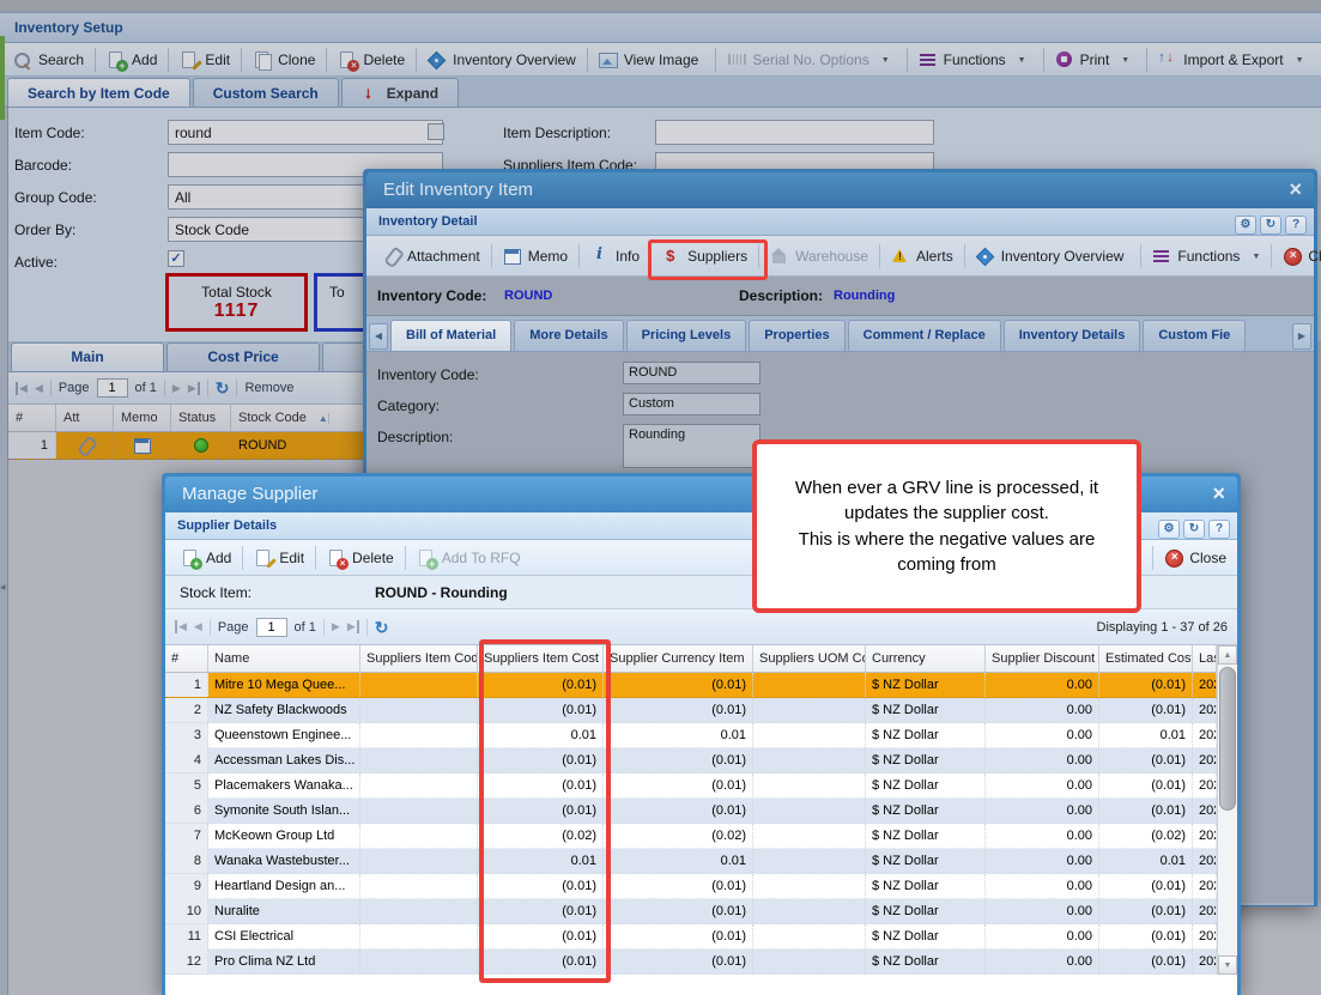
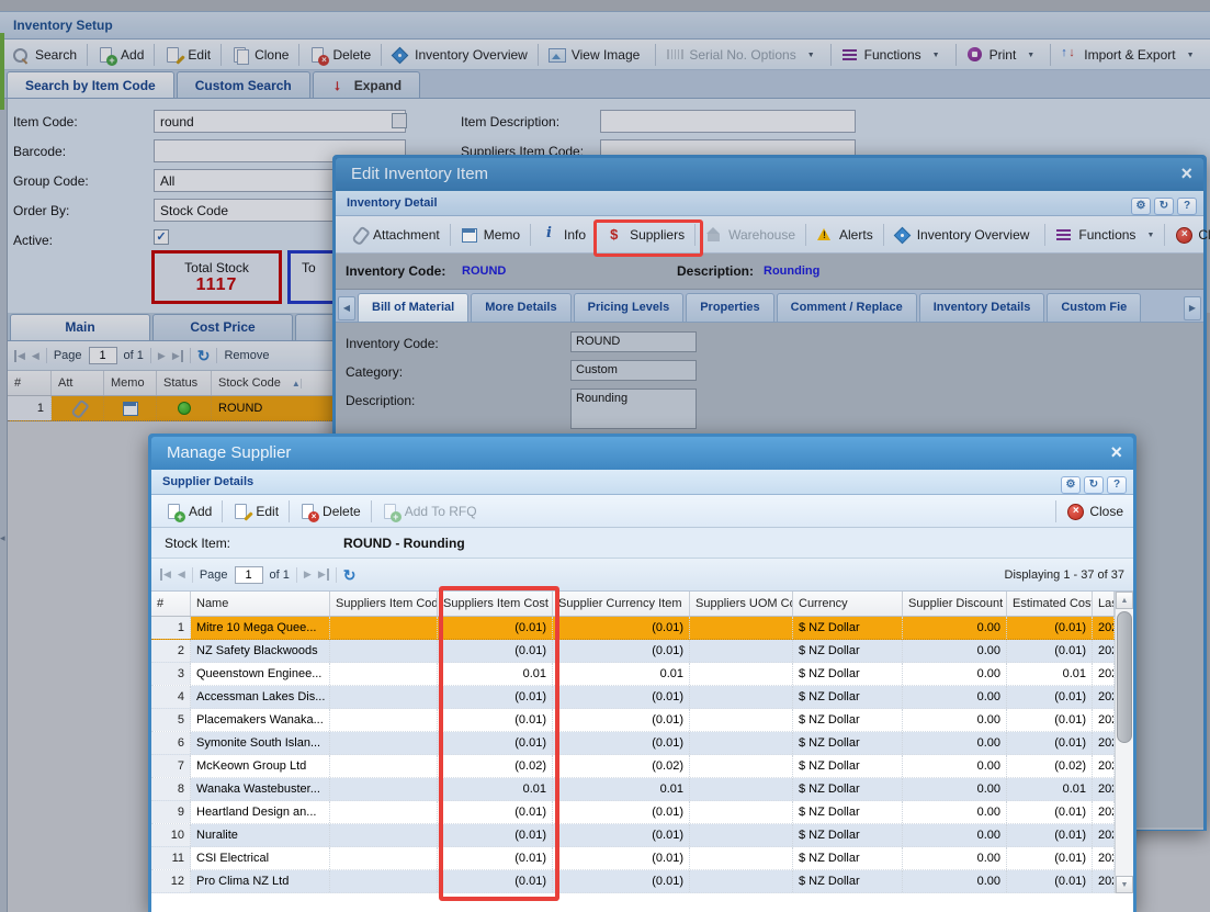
  Inventory Setup
  Search
  Add
  Edit
  Clone
  Delete
  Inventory Overview
  View Image
  Serial No. Options
  Functions
  Print
  Import & Export
  Search by Item Code
  Custom Search
  Expand
  Item Code:
  round
  Barcode:
  Group Code:
  All
  Order By:
  Stock Code
  Active:
  ✓
  Item Description:
  Suppliers Item Code:
  Total Stock
  1117
  To
  Main
  Cost Price
  ◀
  ◀
  Page
  1
  of 1
  ▶
  ▶
  ↻
  Remove
  #
  Att
  Memo
  Status
  Stock Code ▲
  1
  ROUND
  Edit Inventory Item
  ×
  Inventory Detail
  ⚙ ↻ ?
  Attachment
  Memo
  Info
  Suppliers
  Warehouse
  Alerts
  Inventory Overview
  Functions
  Inventory Code:
  ROUND
  Description:
  Rounding
  ◀
  Bill of Material
  More Details
  Pricing Levels
  Properties
  Comment / Replace
  Inventory Details
  Custom Fie
  ▶
  Inventory Code:
  ROUND
  Category:
  Custom
  Description:
  Rounding
  Manage Supplier
  ×
  Supplier Details
  ⚙ ↻ ?
  Add
  Edit
  Delete
  Add To RFQ
  Close
  Stock Item:
  ROUND - Rounding
  ◀
  ◀
  Page
  1
  of 1
  ▶
  ▶
  ↻
- Displaying 1 - 37 of 26
+ Displaying 1 - 37 of 37
  #
  Name
  Suppliers Item Cod
  Suppliers Item Cost
  Supplier Currency Item
  Suppliers UOM Co
  Currency
  Supplier Discount
  Estimated Cos
  1
  Mitre 10 Mega Quee...
  (0.01)
  (0.01)
  $ NZ Dollar
  0.00
  (0.01)
  2
  NZ Safety Blackwoods
  (0.01)
  (0.01)
  $ NZ Dollar
  0.00
  (0.01)
  3
  Queenstown Enginee...
  0.01
  0.01
  $ NZ Dollar
  0.00
  0.01
  4
  Accessman Lakes Dis...
  (0.01)
  (0.01)
  $ NZ Dollar
  0.00
  (0.01)
  5
  Placemakers Wanaka...
  (0.01)
  (0.01)
  $ NZ Dollar
  0.00
  (0.01)
  6
  Symonite South Islan...
  (0.01)
  (0.01)
  $ NZ Dollar
  0.00
  (0.01)
  7
  McKeown Group Ltd
  (0.02)
  (0.02)
  $ NZ Dollar
  0.00
  (0.02)
  8
  Wanaka Wastebuster...
  0.01
  0.01
  $ NZ Dollar
  0.00
  0.01
  9
  Heartland Design an...
  (0.01)
  (0.01)
  $ NZ Dollar
  0.00
  (0.01)
  10
  Nuralite
  (0.01)
  (0.01)
  $ NZ Dollar
  0.00
  (0.01)
  11
  CSI Electrical
  (0.01)
  (0.01)
  $ NZ Dollar
  0.00
  (0.01)
  12
  Pro Clima NZ Ltd
  (0.01)
  (0.01)
  $ NZ Dollar
  0.00
  (0.01)
- When ever a GRV line is processed, it updates the supplier cost.
- This is where the negative values are coming from
